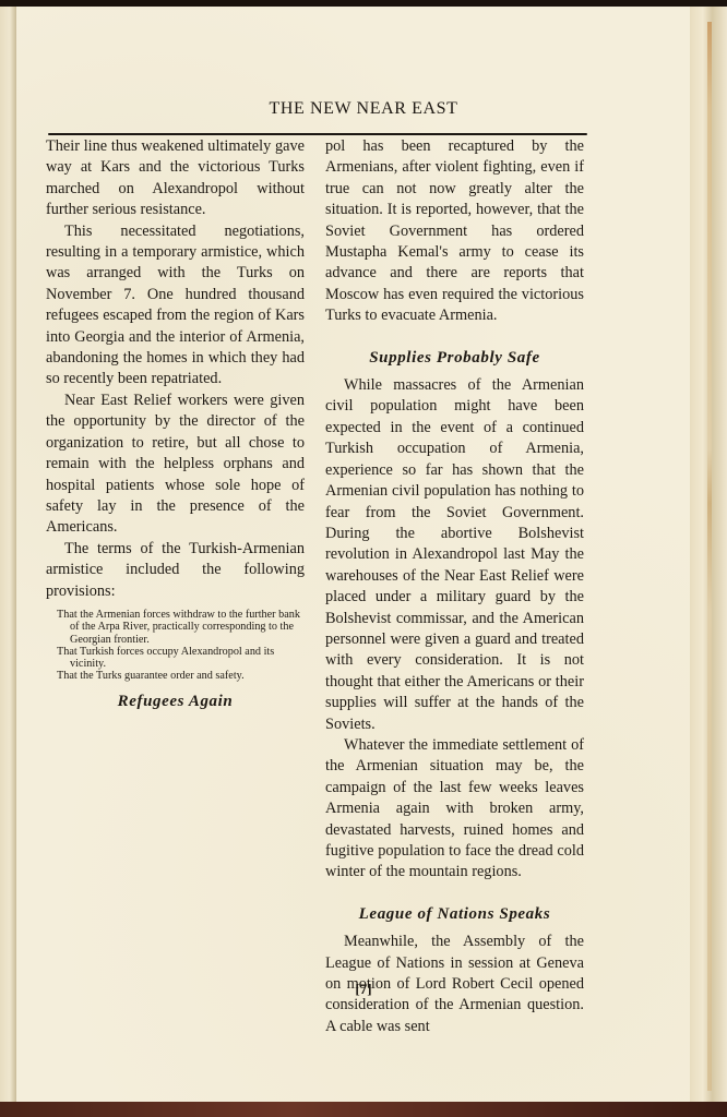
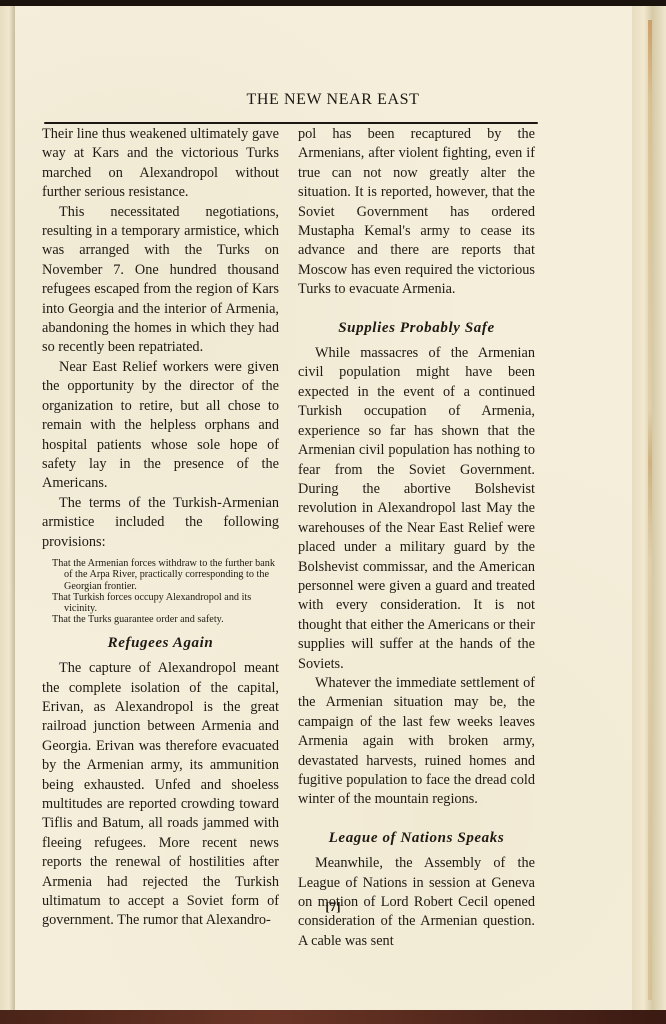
  THE NEW NEAR EAST
  Their line thus weakened ultimately gave way at Kars and the victorious Turks marched on Alexandropol without further serious resistance.
  This necessitated negotiations, resulting in a temporary armistice, which was arranged with the Turks on November 7. One hundred thousand refugees escaped from the region of Kars into Georgia and the interior of Armenia, abandoning the homes in which they had so recently been repatriated.
  Near East Relief workers were given the opportunity by the director of the organization to retire, but all chose to remain with the helpless orphans and hospital patients whose sole hope of safety lay in the presence of the Americans.
  The terms of the Turkish-Armenian armistice included the following provisions:
  That the Armenian forces withdraw to the further bank of the Arpa River, practically corresponding to the Georgian frontier.
  That Turkish forces occupy Alexandropol and its vicinity.
  That the Turks guarantee order and safety.
  Refugees Again
+ The capture of Alexandropol meant the complete isolation of the capital, Erivan, as Alexandropol is the great railroad junction between Armenia and Georgia. Erivan was therefore evacuated by the Armenian army, its ammunition being exhausted. Unfed and shoeless multitudes are reported crowding toward Tiflis and Batum, all roads jammed with fleeing refugees. More recent news reports the renewal of hostilities after Armenia had rejected the Turkish ultimatum to accept a Soviet form of government. The rumor that Alexandro-
  pol has been recaptured by the Armenians, after violent fighting, even if true can not now greatly alter the situation. It is reported, however, that the Soviet Government has ordered Mustapha Kemal's army to cease its advance and there are reports that Moscow has even required the victorious Turks to evacuate Armenia.
  Supplies Probably Safe
  While massacres of the Armenian civil population might have been expected in the event of a continued Turkish occupation of Armenia, experience so far has shown that the Armenian civil population has nothing to fear from the Soviet Government. During the abortive Bolshevist revolution in Alexandropol last May the warehouses of the Near East Relief were placed under a military guard by the Bolshevist commissar, and the American personnel were given a guard and treated with every consideration. It is not thought that either the Americans or their supplies will suffer at the hands of the Soviets.
  Whatever the immediate settlement of the Armenian situation may be, the campaign of the last few weeks leaves Armenia again with broken army, devastated harvests, ruined homes and fugitive population to face the dread cold winter of the mountain regions.
  League of Nations Speaks
  Meanwhile, the Assembly of the League of Nations in session at Geneva on motion of Lord Robert Cecil opened consideration of the Armenian question. A cable was sent
  [7]
